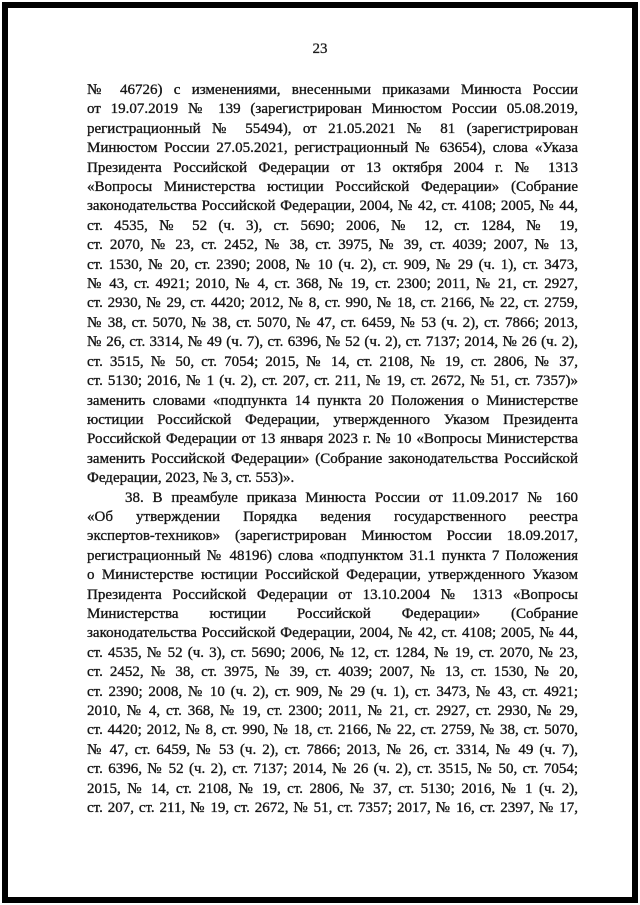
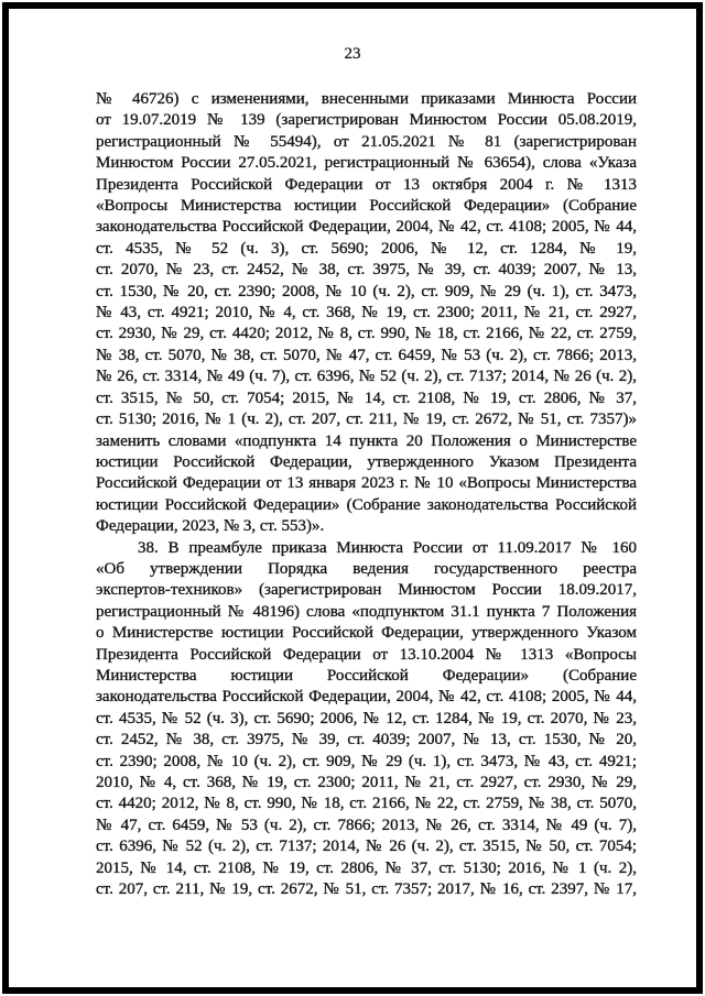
  23
  № 46726) с изменениями, внесенными приказами Минюста России
  от 19.07.2019 № 139 (зарегистрирован Минюстом России 05.08.2019,
  регистрационный № 55494), от 21.05.2021 № 81 (зарегистрирован
  Минюстом России 27.05.2021, регистрационный № 63654), слова «Указа
  Президента Российской Федерации от 13 октября 2004 г. № 1313
  «Вопросы Министерства юстиции Российской Федерации» (Собрание
  законодательства Российской Федерации, 2004, № 42, ст. 4108; 2005, № 44,
  ст. 4535, № 52 (ч. 3), ст. 5690; 2006, № 12, ст. 1284, № 19,
  ст. 2070, № 23, ст. 2452, № 38, ст. 3975, № 39, ст. 4039; 2007, № 13,
  ст. 1530, № 20, ст. 2390; 2008, № 10 (ч. 2), ст. 909, № 29 (ч. 1), ст. 3473,
  № 43, ст. 4921; 2010, № 4, ст. 368, № 19, ст. 2300; 2011, № 21, ст. 2927,
  ст. 2930, № 29, ст. 4420; 2012, № 8, ст. 990, № 18, ст. 2166, № 22, ст. 2759,
  № 38, ст. 5070, № 38, ст. 5070, № 47, ст. 6459, № 53 (ч. 2), ст. 7866; 2013,
  № 26, ст. 3314, № 49 (ч. 7), ст. 6396, № 52 (ч. 2), ст. 7137; 2014, № 26 (ч. 2),
  ст. 3515, № 50, ст. 7054; 2015, № 14, ст. 2108, № 19, ст. 2806, № 37,
  ст. 5130; 2016, № 1 (ч. 2), ст. 207, ст. 211, № 19, ст. 2672, № 51, ст. 7357)»
  заменить словами «подпункта 14 пункта 20 Положения о Министерстве
  юстиции Российской Федерации, утвержденного Указом Президента
  Российской Федерации от 13 января 2023 г. № 10 «Вопросы Министерства
- заменить Российской Федерации» (Собрание законодательства Российской
+ юстиции Российской Федерации» (Собрание законодательства Российской
  Федерации, 2023, № 3, ст. 553)».
  38. В преамбуле приказа Минюста России от 11.09.2017 № 160
  «Об утверждении Порядка ведения государственного реестра
  экспертов-техников» (зарегистрирован Минюстом России 18.09.2017,
  регистрационный № 48196) слова «подпунктом 31.1 пункта 7 Положения
  о Министерстве юстиции Российской Федерации, утвержденного Указом
  Президента Российской Федерации от 13.10.2004 № 1313 «Вопросы
  Министерства юстиции Российской Федерации» (Собрание
  законодательства Российской Федерации, 2004, № 42, ст. 4108; 2005, № 44,
  ст. 4535, № 52 (ч. 3), ст. 5690; 2006, № 12, ст. 1284, № 19, ст. 2070, № 23,
  ст. 2452, № 38, ст. 3975, № 39, ст. 4039; 2007, № 13, ст. 1530, № 20,
  ст. 2390; 2008, № 10 (ч. 2), ст. 909, № 29 (ч. 1), ст. 3473, № 43, ст. 4921;
  2010, № 4, ст. 368, № 19, ст. 2300; 2011, № 21, ст. 2927, ст. 2930, № 29,
  ст. 4420; 2012, № 8, ст. 990, № 18, ст. 2166, № 22, ст. 2759, № 38, ст. 5070,
  № 47, ст. 6459, № 53 (ч. 2), ст. 7866; 2013, № 26, ст. 3314, № 49 (ч. 7),
  ст. 6396, № 52 (ч. 2), ст. 7137; 2014, № 26 (ч. 2), ст. 3515, № 50, ст. 7054;
  2015, № 14, ст. 2108, № 19, ст. 2806, № 37, ст. 5130; 2016, № 1 (ч. 2),
  ст. 207, ст. 211, № 19, ст. 2672, № 51, ст. 7357; 2017, № 16, ст. 2397, № 17,
